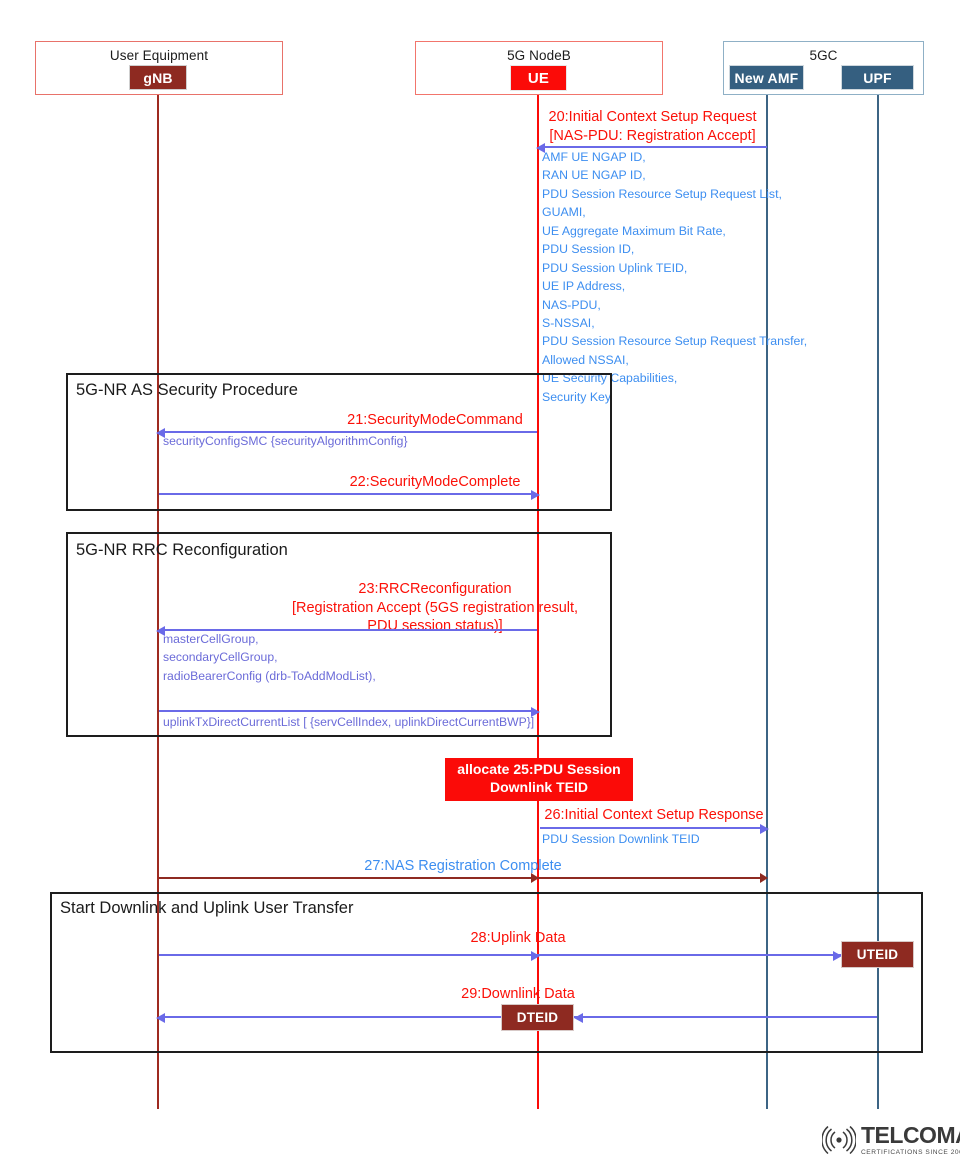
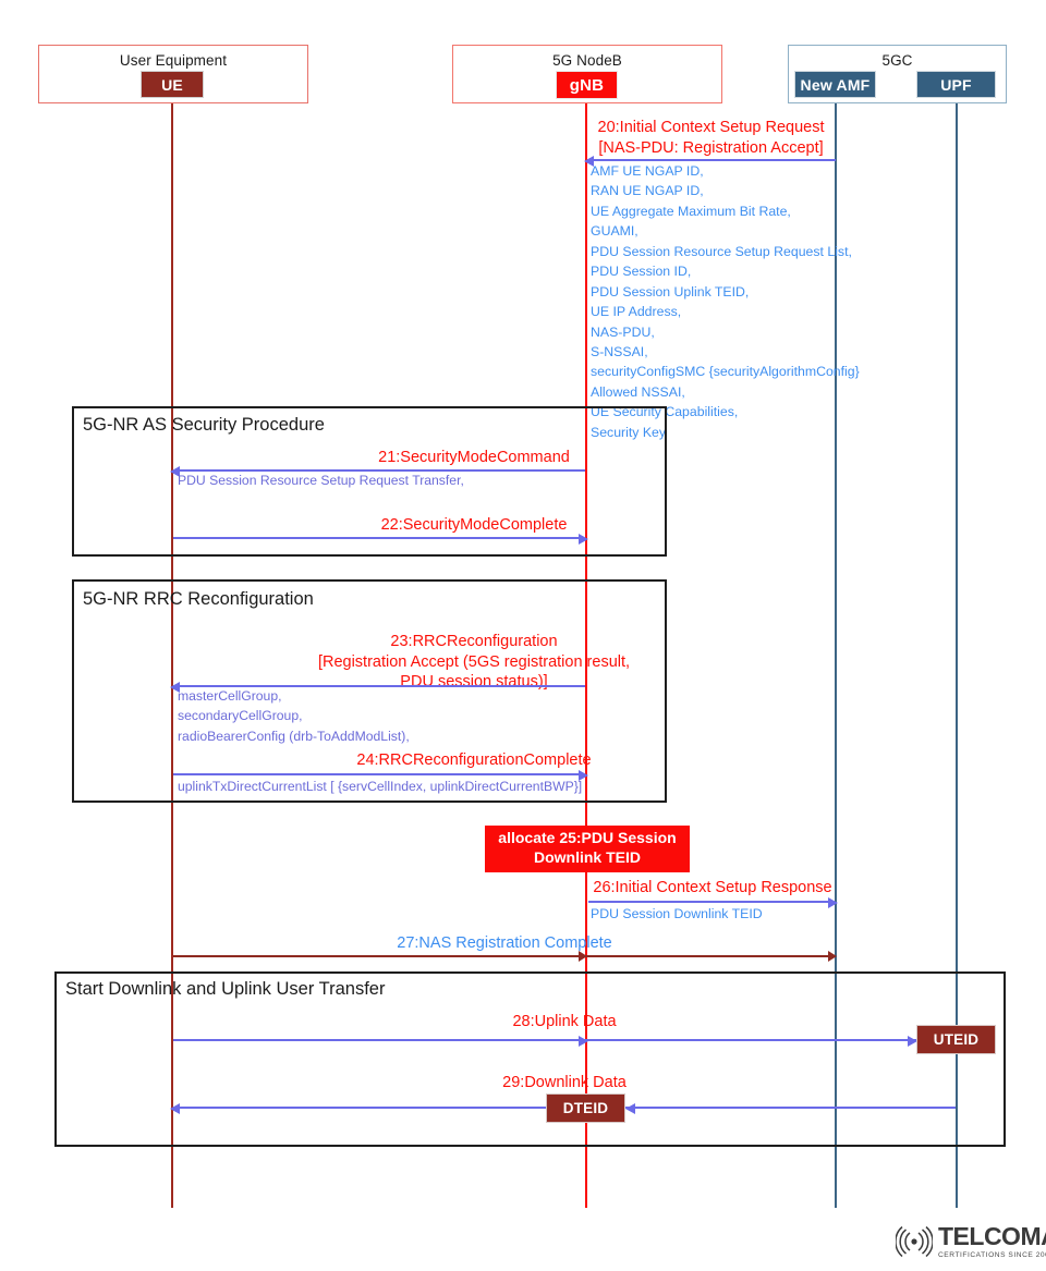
  User Equipment
- gNB
+ UE
  5G NodeB
- UE
+ gNB
  5GC
  New AMF
  UPF
  20:Initial Context Setup Request
  [NAS-PDU: Registration Accept]
  AMF UE NGAP ID,
  RAN UE NGAP ID,
- PDU Session Resource Setup Request List,
+ UE Aggregate Maximum Bit Rate,
  GUAMI,
- UE Aggregate Maximum Bit Rate,
+ PDU Session Resource Setup Request List,
  PDU Session ID,
  PDU Session Uplink TEID,
  UE IP Address,
  NAS-PDU,
  S-NSSAI,
- PDU Session Resource Setup Request Transfer,
+ securityConfigSMC {securityAlgorithmConfig}
  Allowed NSSAI,
  UE Security Capabilities,
  Security Key
  5G-NR AS Security Procedure
  21:SecurityModeCommand
- securityConfigSMC {securityAlgorithmConfig}
+ PDU Session Resource Setup Request Transfer,
  22:SecurityModeComplete
  5G-NR RRC Reconfiguration
  23:RRCReconfiguration
  [Registration Accept (5GS registration result,
  PDU session status)]
  masterCellGroup,
  secondaryCellGroup,
  radioBearerConfig (drb-ToAddModList),
+ 24:RRCReconfigurationComplete
  uplinkTxDirectCurrentList [ {servCellIndex, uplinkDirectCurrentBWP}]
  allocate 25:PDU Session Downlink TEID
  26:Initial Context Setup Response
  PDU Session Downlink TEID
  27:NAS Registration Complete
  Start Downlink and Uplink User Transfer
  28:Uplink Data
  UTEID
  29:Downlink Data
  DTEID
  TELCOM
